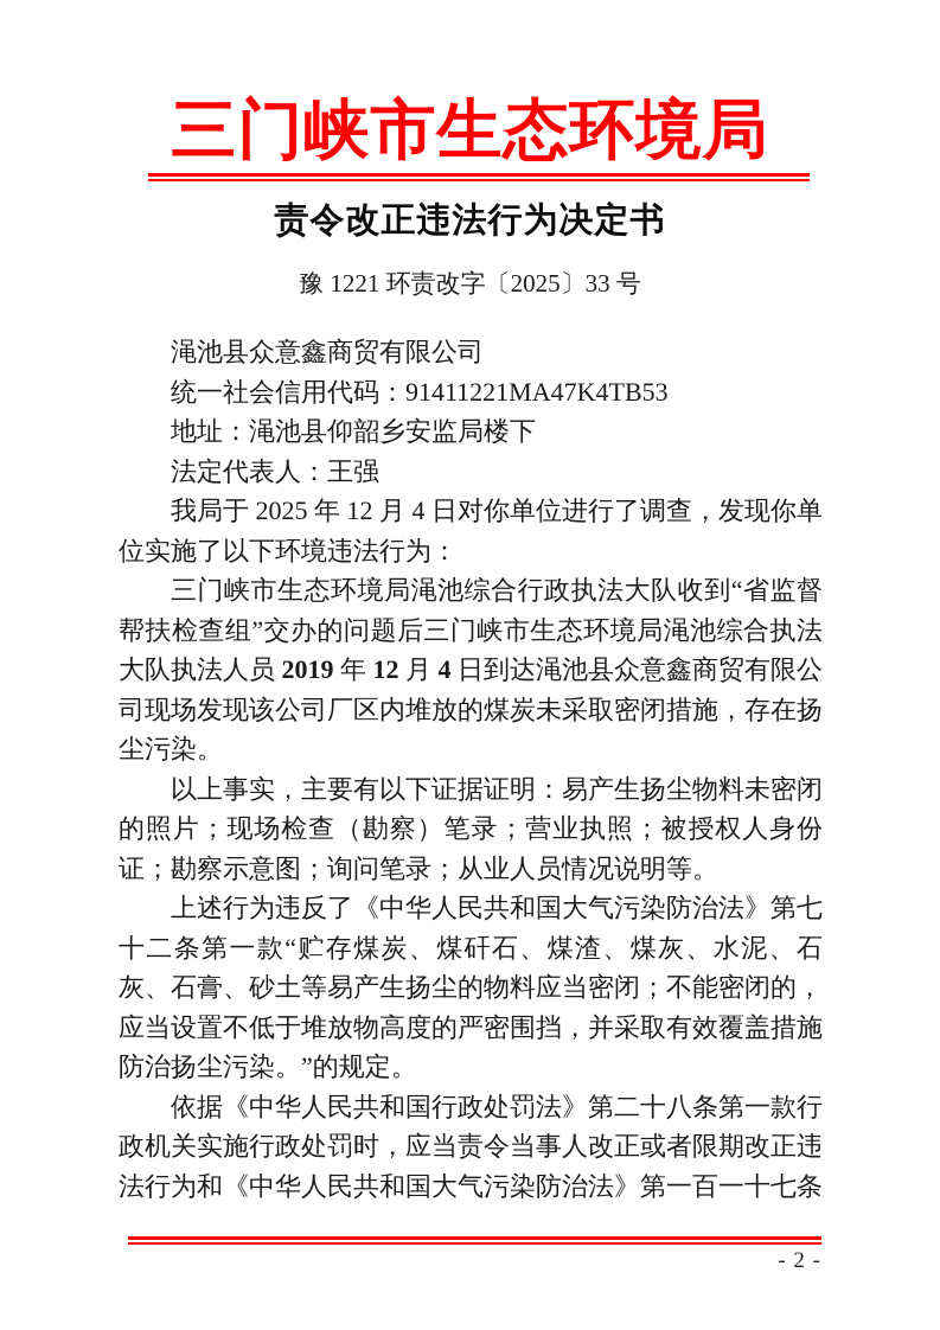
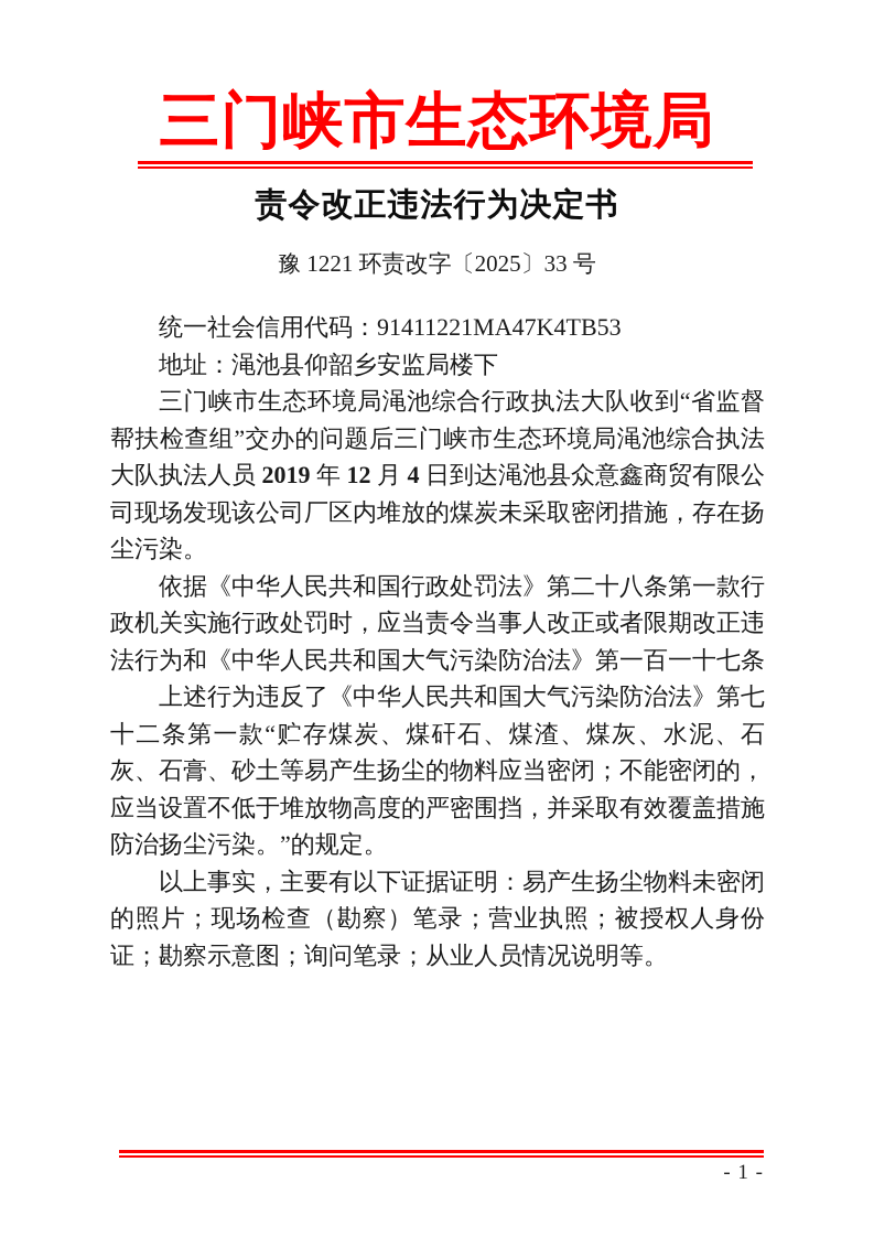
  三门峡市生态环境局
  责令改正违法行为决定书
  豫 1221 环责改字〔2025〕33 号
- 渑池县众意鑫商贸有限公司
  统一社会信用代码：91411221MA47K4TB53
  地址：渑池县仰韶乡安监局楼下
- 法定代表人：王强
- 我局于 2025 年 12 月 4 日对你单位进行了调查，发现你单位实施了以下环境违法行为：
  三门峡市生态环境局渑池综合行政执法大队收到“省监督帮扶检查组”交办的问题后三门峡市生态环境局渑池综合执法大队执法人员 2019 年 12 月 4 日到达渑池县众意鑫商贸有限公司现场发现该公司厂区内堆放的煤炭未采取密闭措施，存在扬尘污染。
- 以上事实，主要有以下证据证明：易产生扬尘物料未密闭的照片；现场检查（勘察）笔录；营业执照；被授权人身份证；勘察示意图；询问笔录；从业人员情况说明等。
+ 依据《中华人民共和国行政处罚法》第二十八条第一款行政机关实施行政处罚时，应当责令当事人改正或者限期改正违法行为和《中华人民共和国大气污染防治法》第一百一十七条
  上述行为违反了《中华人民共和国大气污染防治法》第七十二条第一款“贮存煤炭、煤矸石、煤渣、煤灰、水泥、石灰、石膏、砂土等易产生扬尘的物料应当密闭；不能密闭的，应当设置不低于堆放物高度的严密围挡，并采取有效覆盖措施防治扬尘污染。”的规定。
- 依据《中华人民共和国行政处罚法》第二十八条第一款行政机关实施行政处罚时，应当责令当事人改正或者限期改正违法行为和《中华人民共和国大气污染防治法》第一百一十七条
+ 以上事实，主要有以下证据证明：易产生扬尘物料未密闭的照片；现场检查（勘察）笔录；营业执照；被授权人身份证；勘察示意图；询问笔录；从业人员情况说明等。
- - 2 -
+ - 1 -
